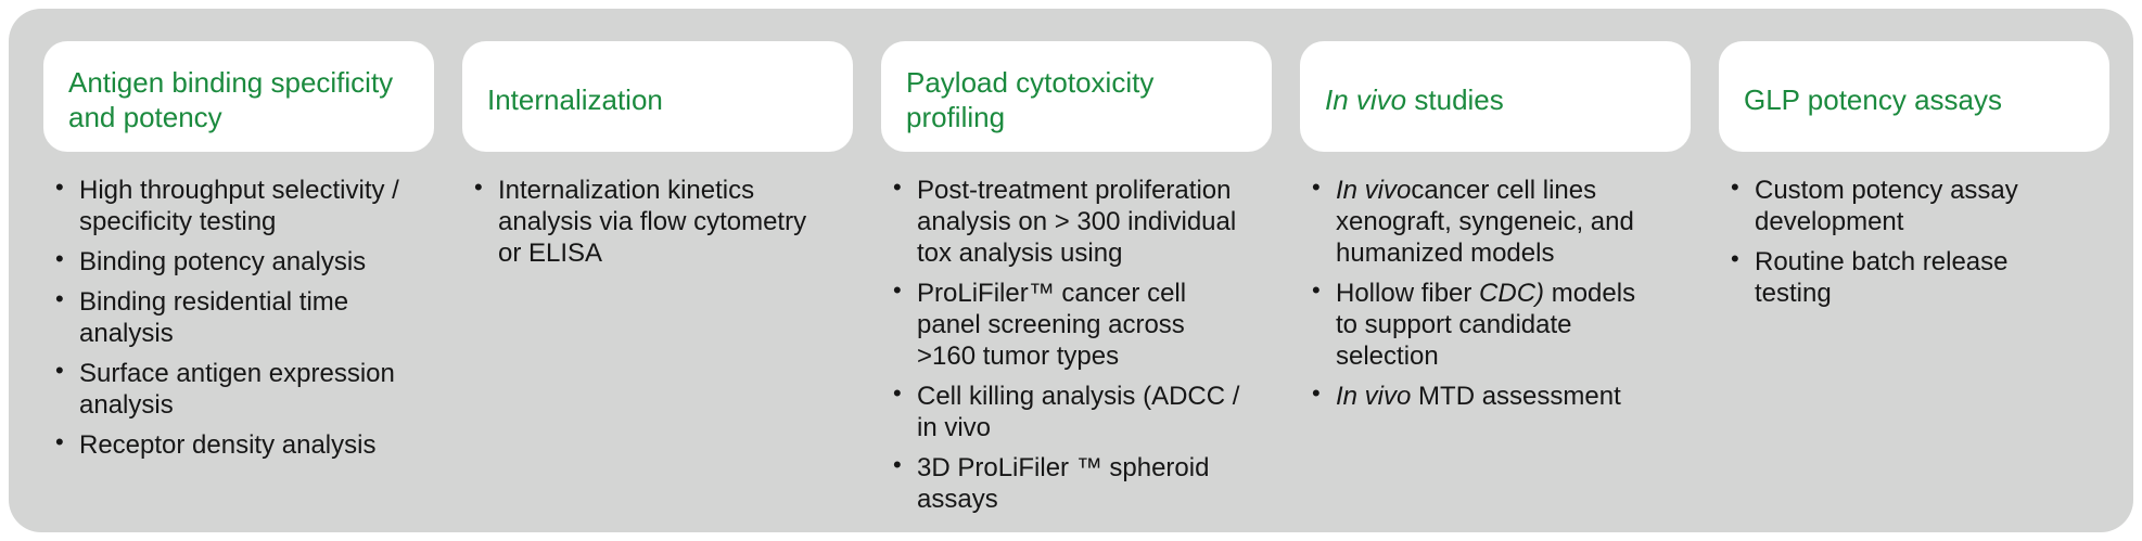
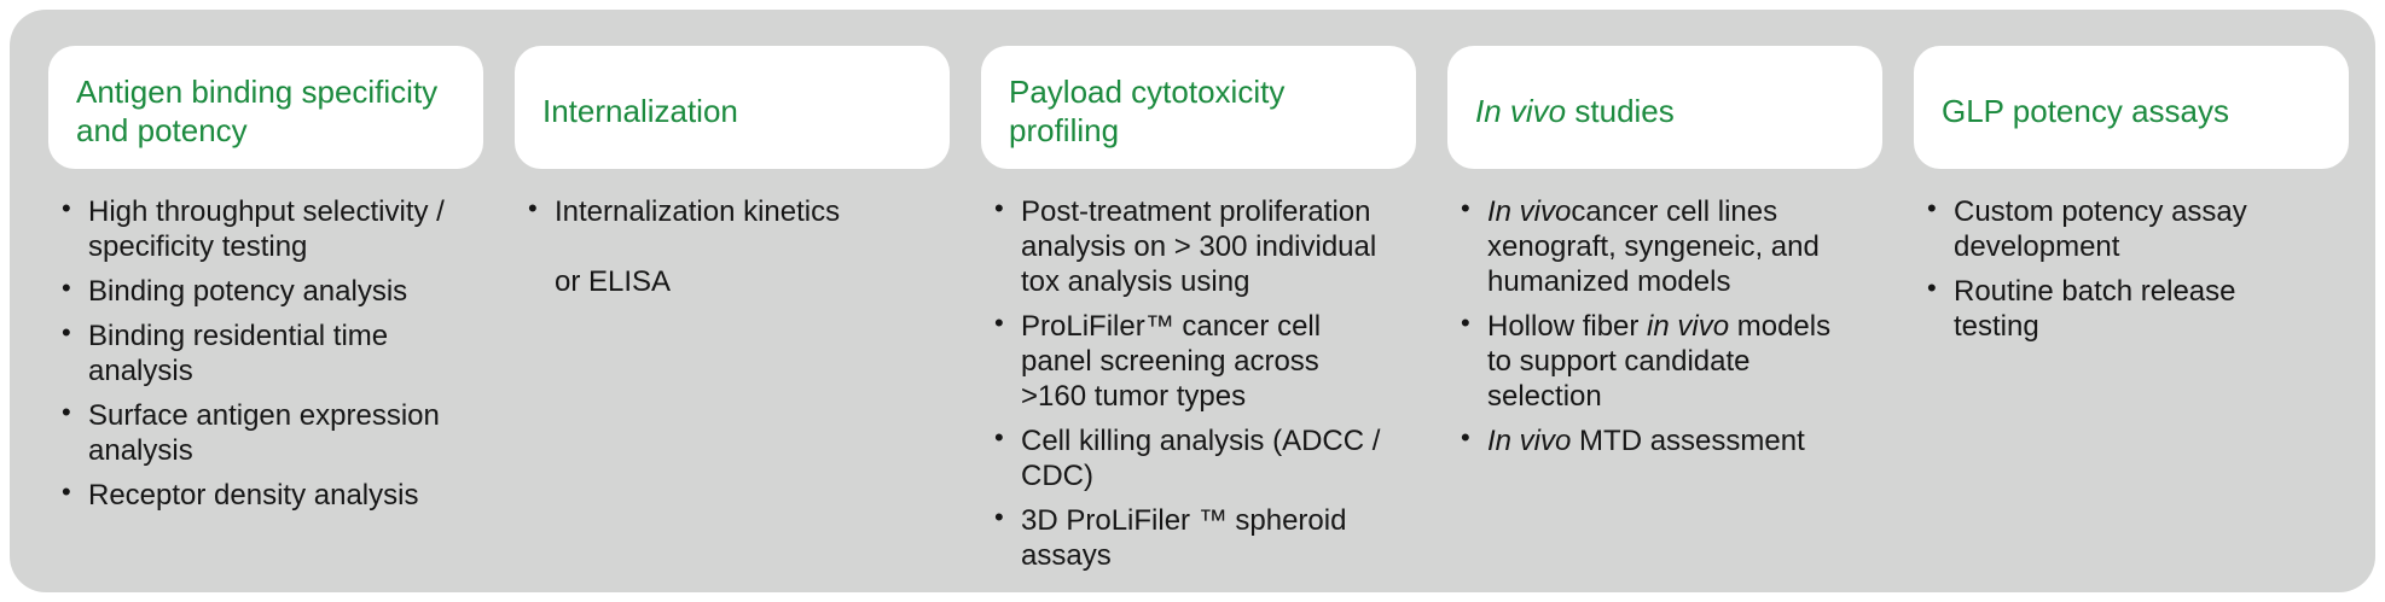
  Antigen binding specificity
  and potency
  •
  High throughput selectivity /
  specificity testing
  •
  Binding potency analysis
  •
  Binding residential time
  analysis
  •
  Surface antigen expression
  analysis
  •
  Receptor density analysis
  Internalization
  •
  Internalization kinetics
- analysis via flow cytometry
  or ELISA
  Payload cytotoxicity
  profiling
  •
  Post-treatment proliferation
  analysis on > 300 individual
  tox analysis using
  •
  ProLiFiler™ cancer cell
  panel screening across
  >160 tumor types
  •
  Cell killing analysis (ADCC /
- in vivo
+ CDC)
  •
  3D ProLiFiler ™ spheroid
  assays
  In vivo studies
  •
  In vivocancer cell lines
  xenograft, syngeneic, and
  humanized models
  •
- Hollow fiber CDC) models
+ Hollow fiber in vivo models
  to support candidate
  selection
  •
  In vivo MTD assessment
  GLP potency assays
  •
  Custom potency assay
  development
  •
  Routine batch release
  testing
